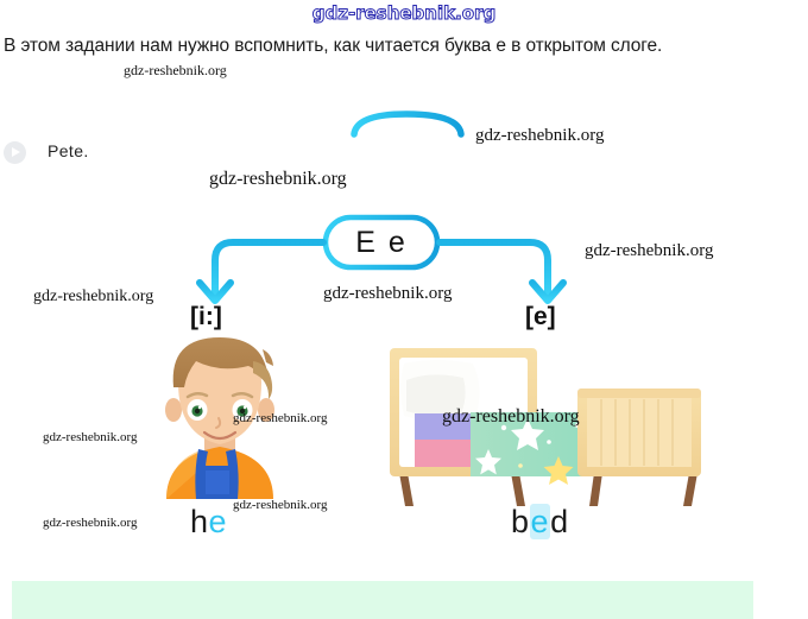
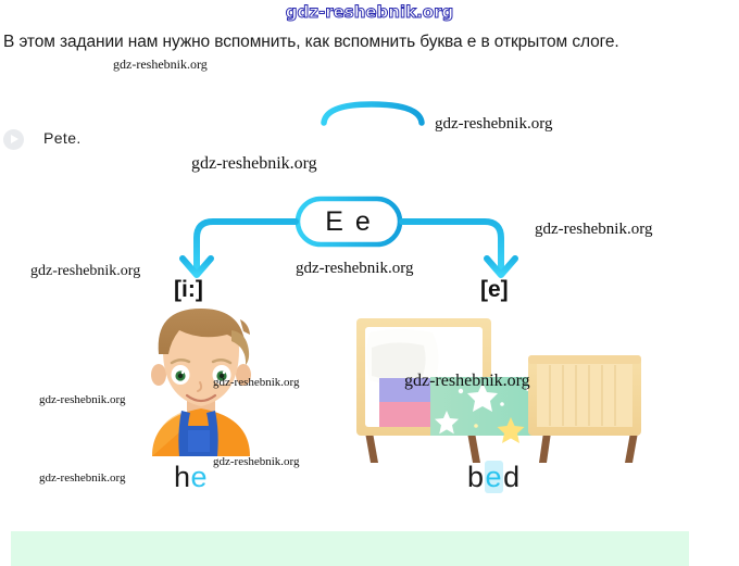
  gdz-reshebnik.org
- В этом задании нам нужно вспомнить, как читается буква e в открытом слоге.
+ В этом задании нам нужно вспомнить, как вспомнить буква e в открытом слоге.
  Pete.
  [i:]
  [e]
  E e
  he
  bed
  gdz-reshebnik.org
  gdz-reshebnik.org
  gdz-reshebnik.org
  gdz-reshebnik.org
  gdz-reshebnik.org
  gdz-reshebnik.org
  gdz-reshebnik.org
  gdz-reshebnik.org
  gdz-reshebnik.org
  gdz-reshebnik.org
  gdz-reshebnik.org
